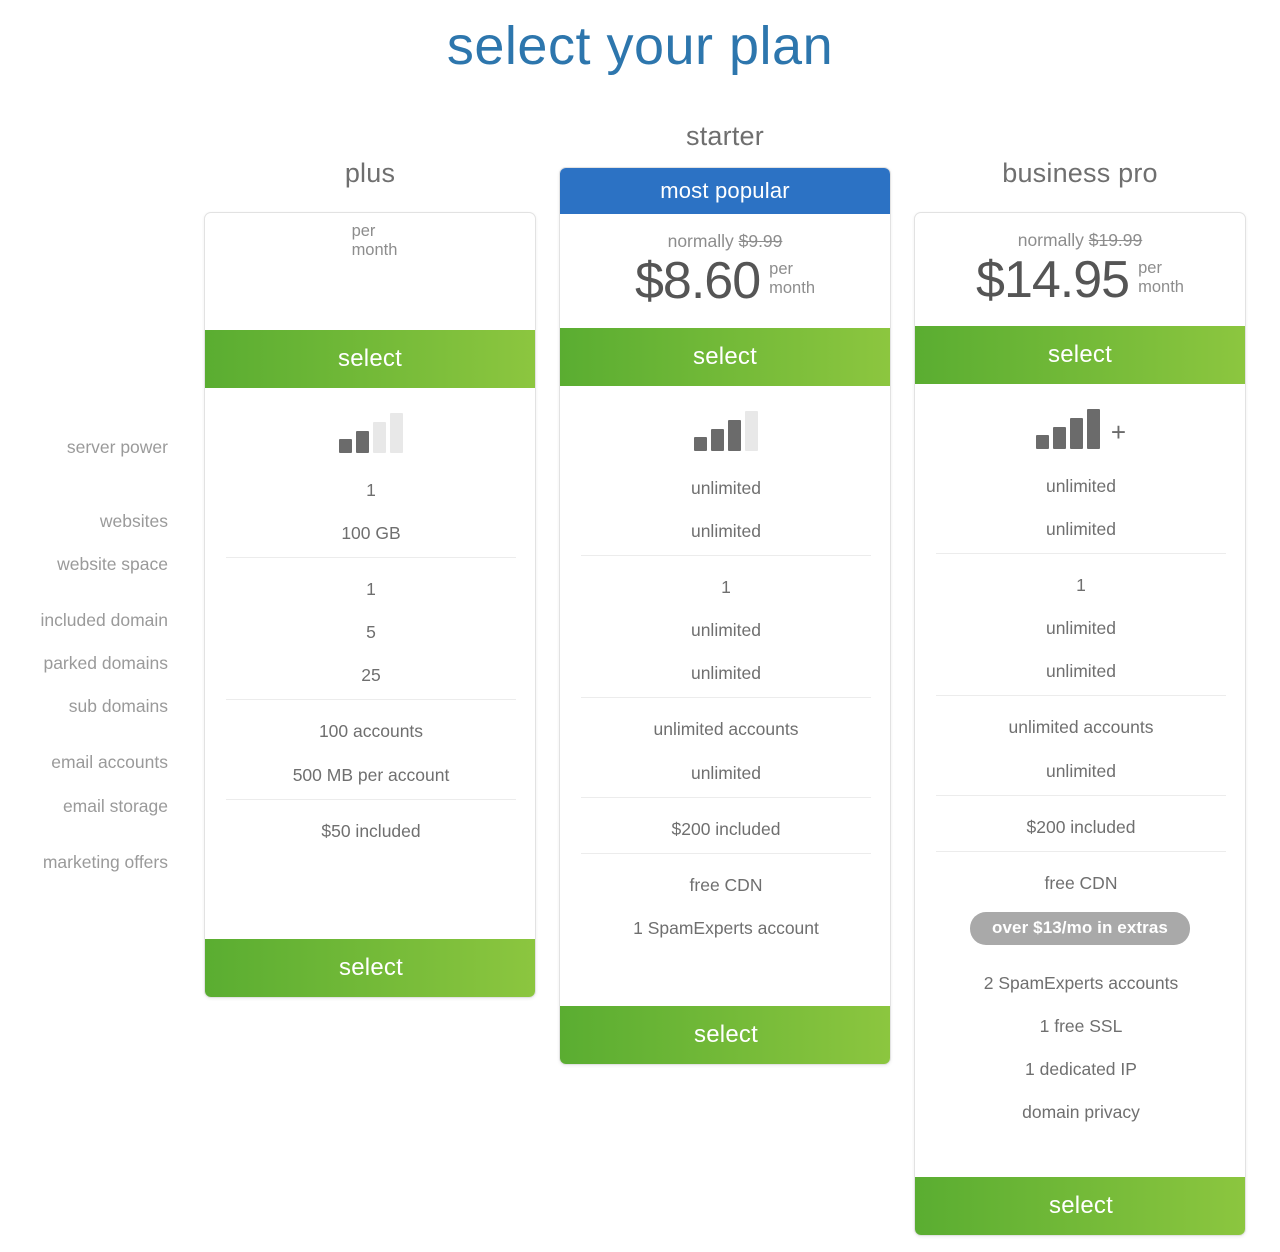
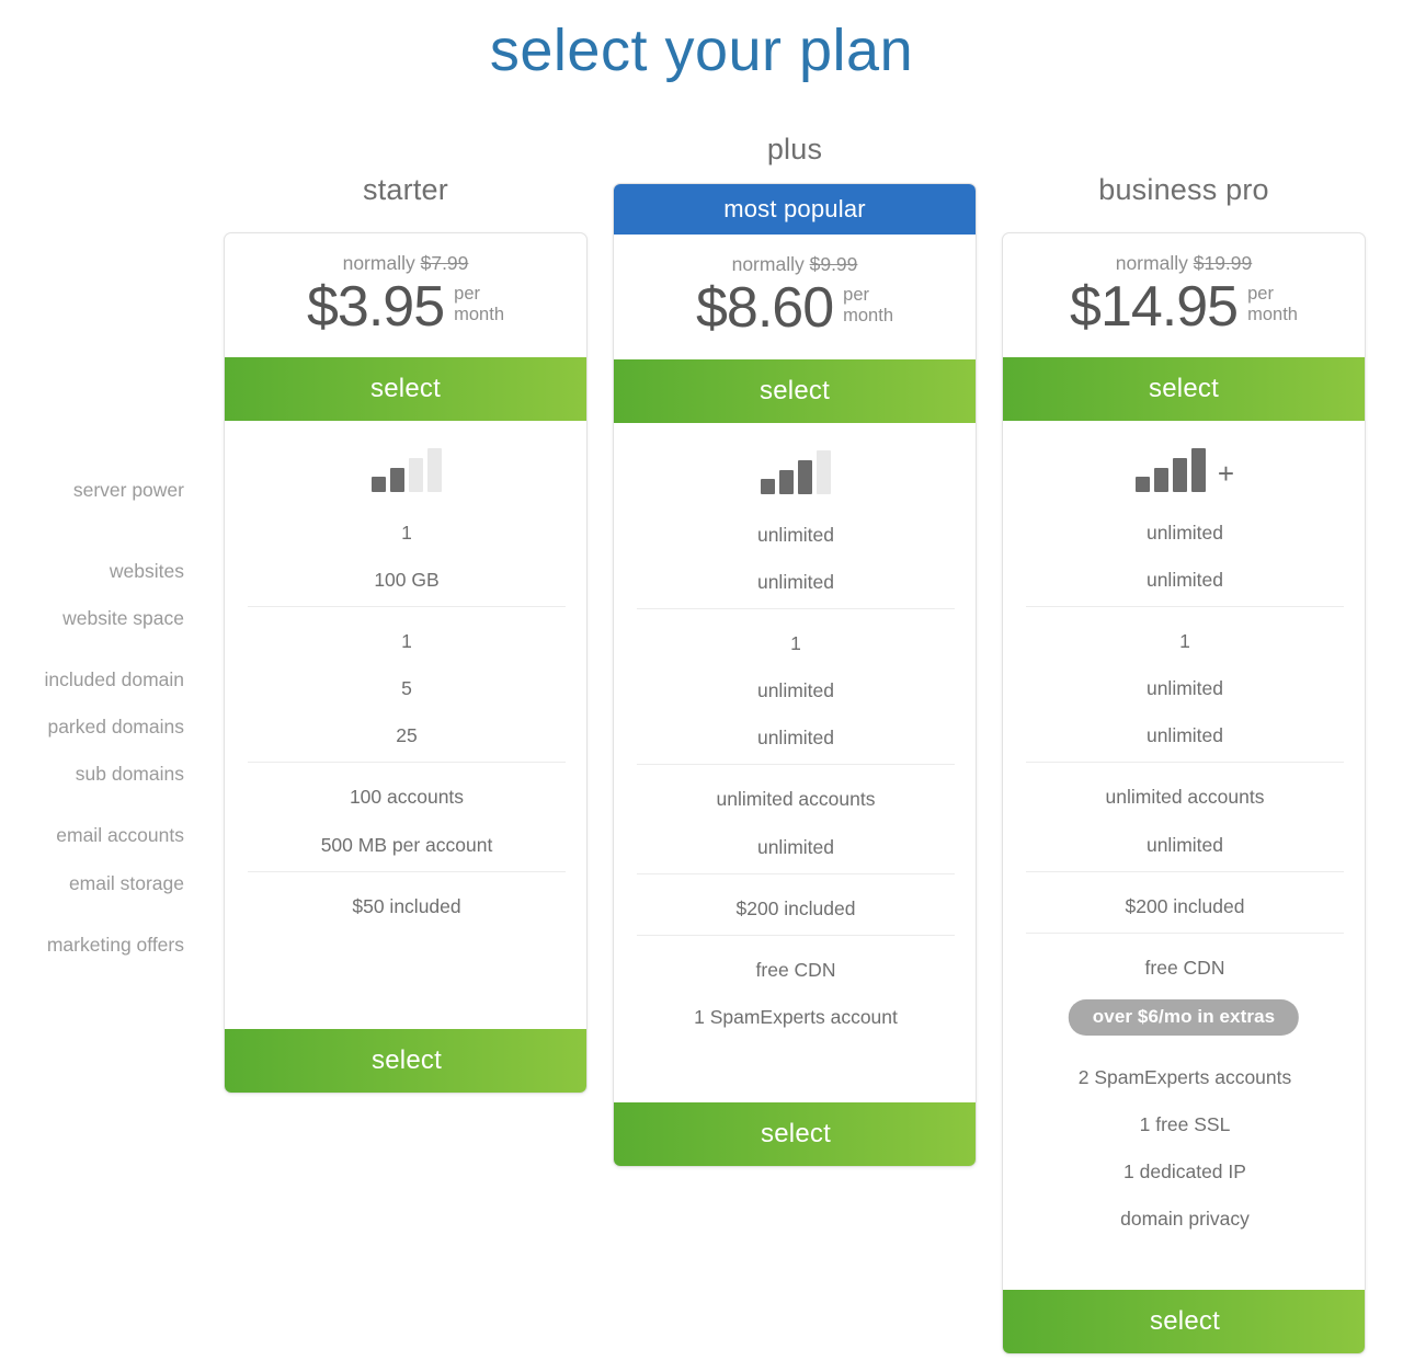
  select your plan
  server power
  websites
  website space
  included domain
  parked domains
  sub domains
  email accounts
  email storage
  marketing offers
- plus
+ starter
+ normally $7.99
+ $3.95
  per
  month
  select
  1
  100 GB
  1
  5
  25
  100 accounts
  500 MB per account
  $50 included
  select
- starter
+ plus
  most popular
  normally $9.99
  $8.60
  per
  month
  select
  unlimited
  unlimited
  1
  unlimited
  unlimited
  unlimited accounts
  unlimited
  $200 included
  free CDN
  1 SpamExperts account
  select
  business pro
  normally $19.99
  $14.95
  per
  month
  select
  +
  unlimited
  unlimited
  1
  unlimited
  unlimited
  unlimited accounts
  unlimited
  $200 included
  free CDN
- over $13/mo in extras
+ over $6/mo in extras
  2 SpamExperts accounts
  1 free SSL
  1 dedicated IP
  domain privacy
  select
